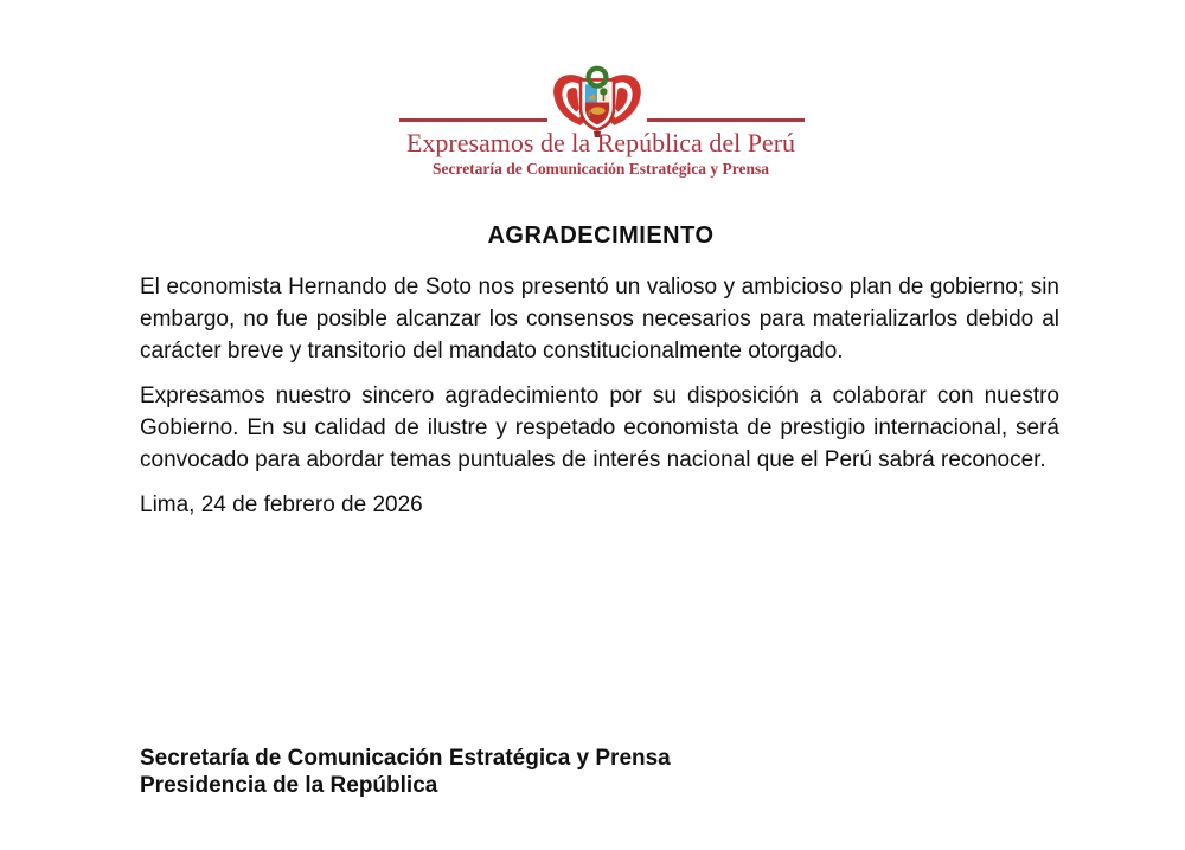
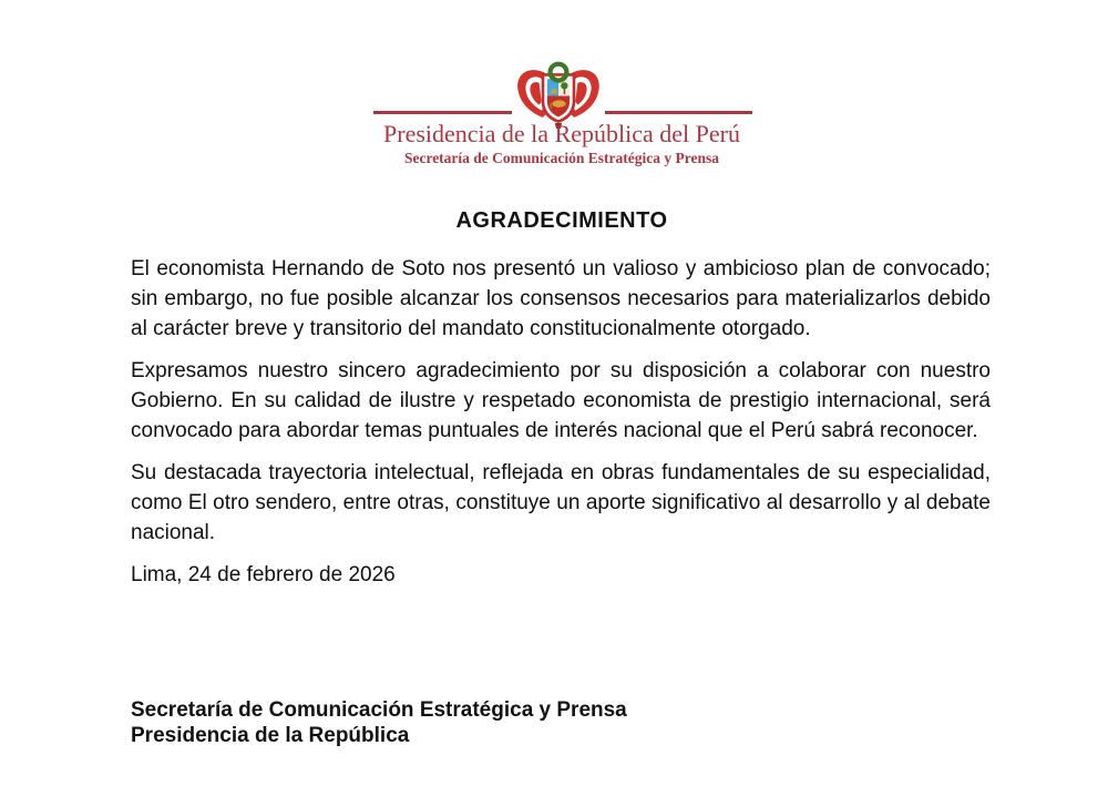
- Expresamos de la República del Perú
+ Presidencia de la República del Perú
  Secretaría de Comunicación Estratégica y Prensa
  AGRADECIMIENTO
- El economista Hernando de Soto nos presentó un valioso y ambicioso plan de gobierno; sin embargo, no fue posible alcanzar los consensos necesarios para materializarlos debido al carácter breve y transitorio del mandato constitucionalmente otorgado.
+ El economista Hernando de Soto nos presentó un valioso y ambicioso plan de convocado; sin embargo, no fue posible alcanzar los consensos necesarios para materializarlos debido al carácter breve y transitorio del mandato constitucionalmente otorgado.
  Expresamos nuestro sincero agradecimiento por su disposición a colaborar con nuestro Gobierno. En su calidad de ilustre y respetado economista de prestigio internacional, será convocado para abordar temas puntuales de interés nacional que el Perú sabrá reconocer.
+ Su destacada trayectoria intelectual, reflejada en obras fundamentales de su especialidad, como El otro sendero, entre otras, constituye un aporte significativo al desarrollo y al debate nacional.
  Lima, 24 de febrero de 2026
  Secretaría de Comunicación Estratégica y Prensa
  Presidencia de la República
